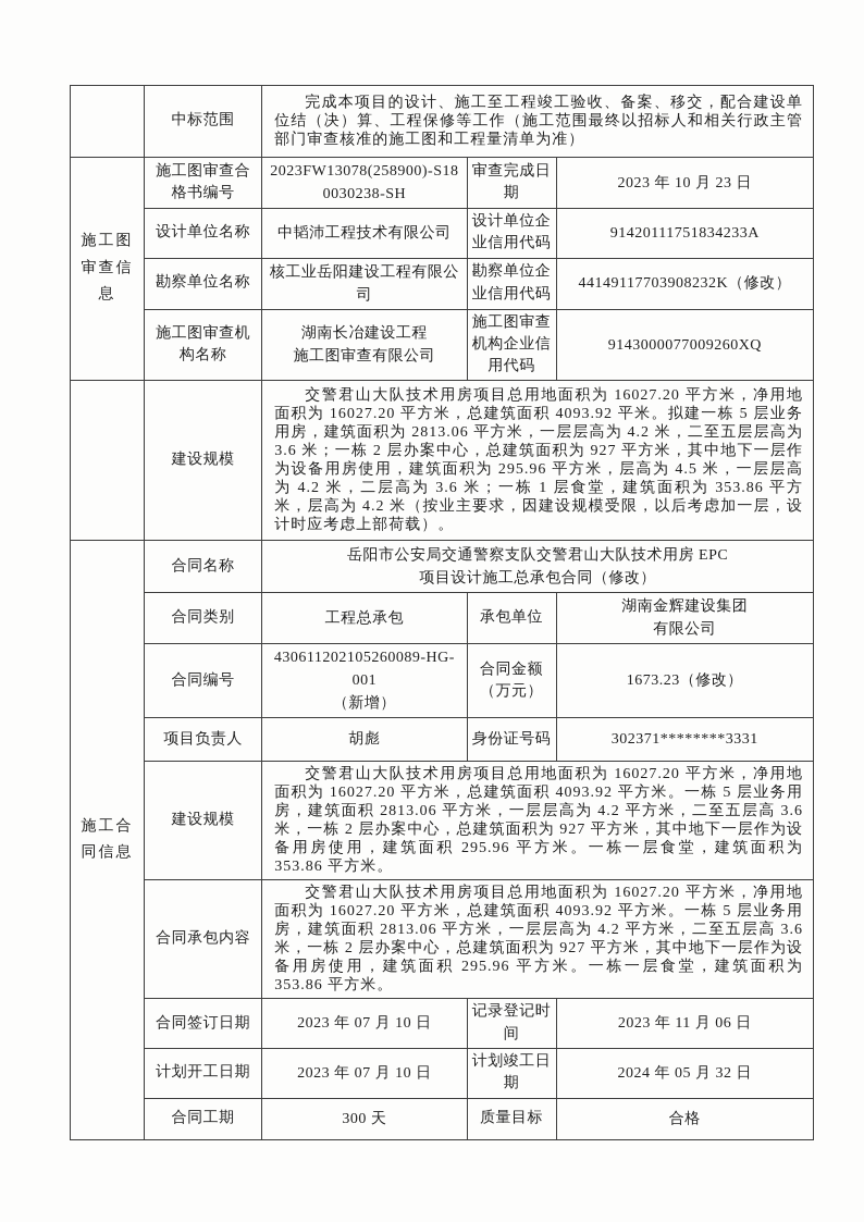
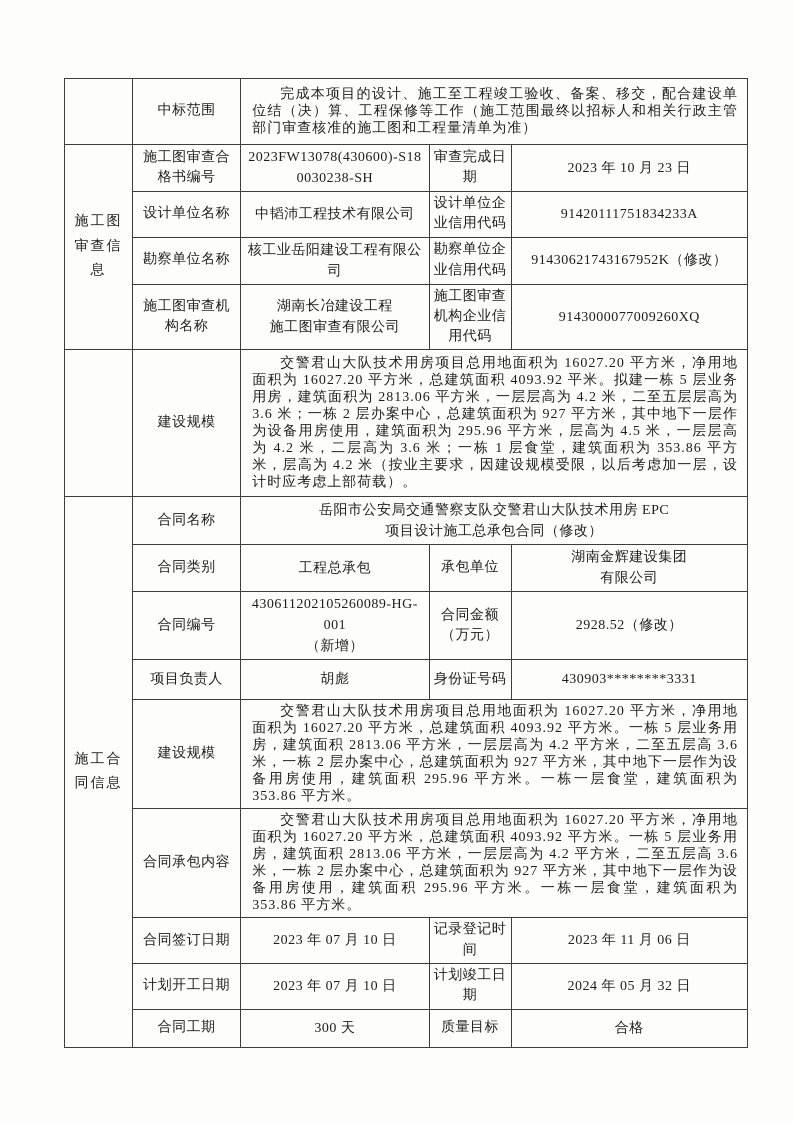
  	中标范围	完成本项目的设计、施工至工程竣工验收、备案、移交，配合建设单位结（决）算、工程保修等工作（施工范围最终以招标人和相关行政主管部门审查核准的施工图和工程量清单为准）
- 施工图审查信息	施工图审查合格书编号	2023FW13078(258900)-S180030238-SH	审查完成日期	2023 年 10 月 23 日
+ 施工图审查信息	施工图审查合格书编号	2023FW13078(430600)-S180030238-SH	审查完成日期	2023 年 10 月 23 日
  设计单位名称	中韬沛工程技术有限公司	设计单位企业信用代码	91420111751834233A
- 勘察单位名称	核工业岳阳建设工程有限公司	勘察单位企业信用代码	44149117703908232K（修改）
+ 勘察单位名称	核工业岳阳建设工程有限公司	勘察单位企业信用代码	91430621743167952K（修改）
  施工图审查机构名称	湖南长冶建设工程 施工图审查有限公司	施工图审查机构企业信用代码	9143000077009260XQ
  	建设规模	交警君山大队技术用房项目总用地面积为 16027.20 平方米，净用地面积为 16027.20 平方米，总建筑面积 4093.92 平米。拟建一栋 5 层业务用房，建筑面积为 2813.06 平方米，一层层高为 4.2 米，二至五层层高为 3.6 米；一栋 2 层办案中心，总建筑面积为 927 平方米，其中地下一层作为设备用房使用，建筑面积为 295.96 平方米，层高为 4.5 米，一层层高为 4.2 米，二层高为 3.6 米；一栋 1 层食堂，建筑面积为 353.86 平方米，层高为 4.2 米（按业主要求，因建设规模受限，以后考虑加一层，设计时应考虑上部荷载）。
  施工合同信息	合同名称	岳阳市公安局交通警察支队交警君山大队技术用房 EPC 项目设计施工总承包合同（修改）
  合同类别	工程总承包	承包单位	湖南金辉建设集团 有限公司
- 合同编号	430611202105260089-HG-001 （新增）	合同金额（万元）	1673.23（修改）
+ 合同编号	430611202105260089-HG-001 （新增）	合同金额（万元）	2928.52（修改）
- 项目负责人	胡彪	身份证号码	302371********3331
+ 项目负责人	胡彪	身份证号码	430903********3331
  建设规模	交警君山大队技术用房项目总用地面积为 16027.20 平方米，净用地面积为 16027.20 平方米，总建筑面积 4093.92 平方米。一栋 5 层业务用房，建筑面积 2813.06 平方米，一层层高为 4.2 平方米，二至五层高 3.6 米，一栋 2 层办案中心，总建筑面积为 927 平方米，其中地下一层作为设备用房使用，建筑面积 295.96 平方米。一栋一层食堂，建筑面积为 353.86 平方米。
  合同承包内容	交警君山大队技术用房项目总用地面积为 16027.20 平方米，净用地面积为 16027.20 平方米，总建筑面积 4093.92 平方米。一栋 5 层业务用房，建筑面积 2813.06 平方米，一层层高为 4.2 平方米，二至五层高 3.6 米，一栋 2 层办案中心，总建筑面积为 927 平方米，其中地下一层作为设备用房使用，建筑面积 295.96 平方米。一栋一层食堂，建筑面积为 353.86 平方米。
  合同签订日期	2023 年 07 月 10 日	记录登记时间	2023 年 11 月 06 日
  计划开工日期	2023 年 07 月 10 日	计划竣工日期	2024 年 05 月 32 日
  合同工期	300 天	质量目标	合格
